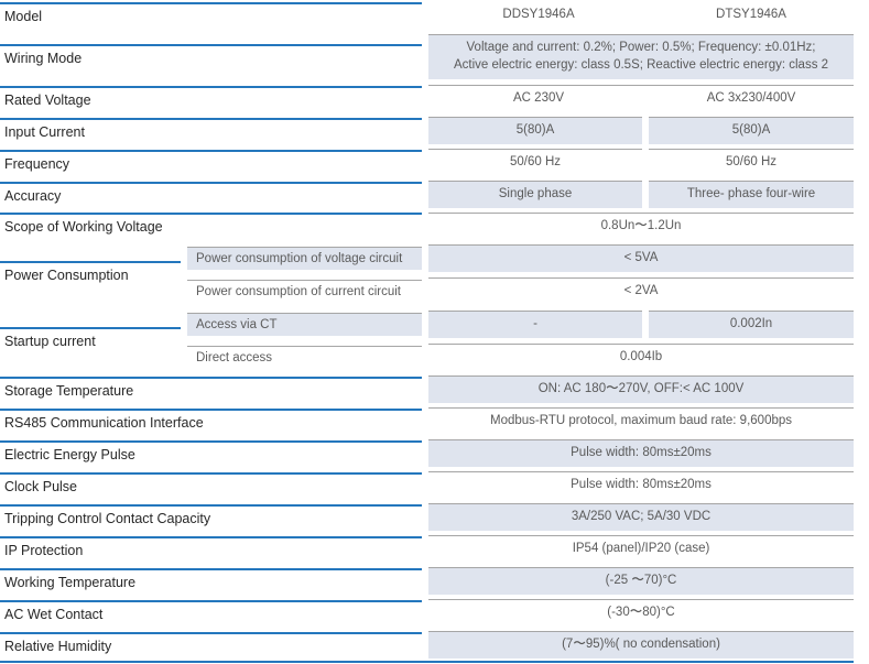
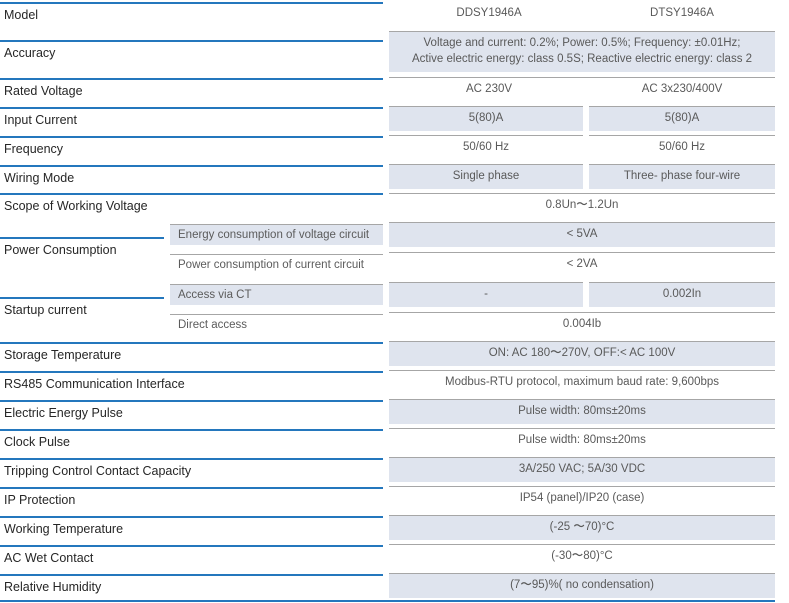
  Model	DDSY1946A	DTSY1946A
- Wiring Mode	Voltage and current: 0.2%; Power: 0.5%; Frequency: ±0.01Hz; Active electric energy: class 0.5S; Reactive electric energy: class 2
+ Accuracy	Voltage and current: 0.2%; Power: 0.5%; Frequency: ±0.01Hz; Active electric energy: class 0.5S; Reactive electric energy: class 2
  Rated Voltage	AC 230V	AC 3x230/400V
  Input Current	5(80)A	5(80)A
  Frequency	50/60 Hz	50/60 Hz
- Accuracy	Single phase	Three- phase four-wire
+ Wiring Mode	Single phase	Three- phase four-wire
  Scope of Working Voltage	0.8Un〜1.2Un
- Power Consumption	Power consumption of voltage circuit	< 5VA
+ Power Consumption	Energy consumption of voltage circuit	< 5VA
  Power consumption of current circuit	< 2VA
  Startup current	Access via CT	-	0.002In
  Direct access	0.004Ib
  Storage Temperature	ON: AC 180〜270V, OFF:< AC 100V
  RS485 Communication Interface	Modbus-RTU protocol, maximum baud rate: 9,600bps
  Electric Energy Pulse	Pulse width: 80ms±20ms
  Clock Pulse	Pulse width: 80ms±20ms
  Tripping Control Contact Capacity	3A/250 VAC; 5A/30 VDC
  IP Protection	IP54 (panel)/IP20 (case)
  Working Temperature	(-25 〜70)°C
  AC Wet Contact	(-30〜80)°C
  Relative Humidity	(7〜95)%( no condensation)
